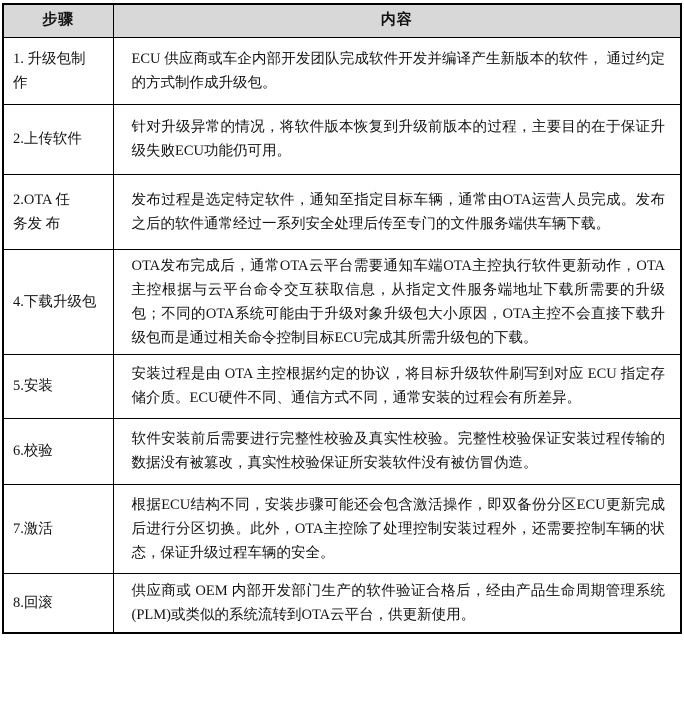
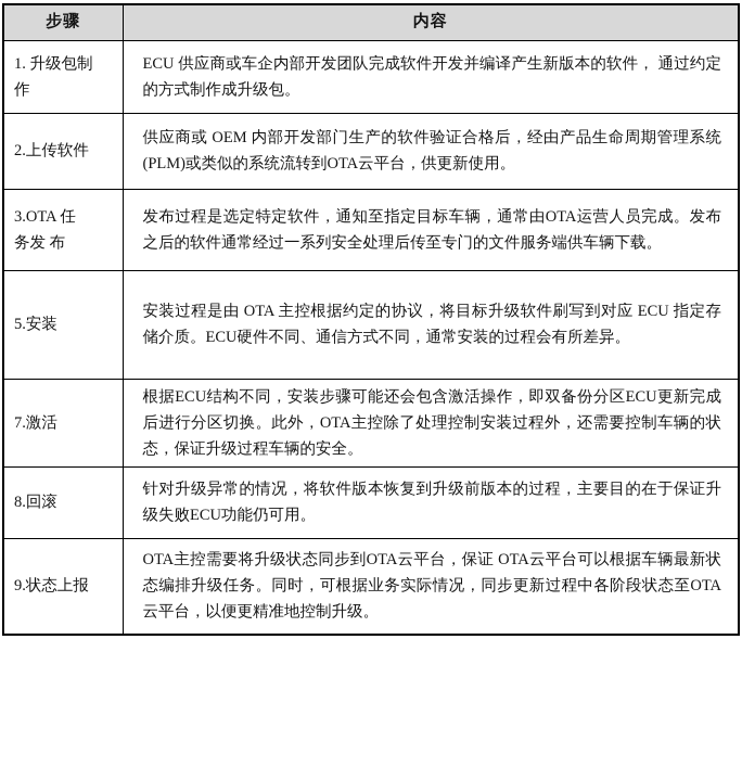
  步骤	内容
  1. 升级包制 作	ECU 供应商或车企内部开发团队完成软件开发并编译产生新版本的软件， 通过约定的方式制作成升级包。
- 2.上传软件	针对升级异常的情况，将软件版本恢复到升级前版本的过程，主要目的在于保证升级失败ECU功能仍可用。
+ 2.上传软件	供应商或 OEM 内部开发部门生产的软件验证合格后，经由产品生命周期管理系统(PLM)或类似的系统流转到OTA云平台，供更新使用。
- 2.OTA 任 务发 布	发布过程是选定特定软件，通知至指定目标车辆，通常由OTA运营人员完成。发布之后的软件通常经过一系列安全处理后传至专门的文件服务端供车辆下载。
+ 3.OTA 任 务发 布	发布过程是选定特定软件，通知至指定目标车辆，通常由OTA运营人员完成。发布之后的软件通常经过一系列安全处理后传至专门的文件服务端供车辆下载。
- 4.下载升级包	OTA发布完成后，通常OTA云平台需要通知车端OTA主控执行软件更新动作，OTA主控根据与云平台命令交互获取信息，从指定文件服务端地址下载所需要的升级包；不同的OTA系统可能由于升级对象升级包大小原因，OTA主控不会直接下载升级包而是通过相关命令控制目标ECU完成其所需升级包的下载。
  5.安装	安装过程是由 OTA 主控根据约定的协议，将目标升级软件刷写到对应 ECU 指定存储介质。ECU硬件不同、通信方式不同，通常安装的过程会有所差异。
- 6.校验	软件安装前后需要进行完整性校验及真实性校验。完整性校验保证安装过程传输的数据没有被篡改，真实性校验保证所安装软件没有被仿冒伪造。
  7.激活	根据ECU结构不同，安装步骤可能还会包含激活操作，即双备份分区ECU更新完成后进行分区切换。此外，OTA主控除了处理控制安装过程外，还需要控制车辆的状态，保证升级过程车辆的安全。
- 8.回滚	供应商或 OEM 内部开发部门生产的软件验证合格后，经由产品生命周期管理系统(PLM)或类似的系统流转到OTA云平台，供更新使用。
+ 8.回滚	针对升级异常的情况，将软件版本恢复到升级前版本的过程，主要目的在于保证升级失败ECU功能仍可用。
+ 9.状态上报	OTA主控需要将升级状态同步到OTA云平台，保证 OTA云平台可以根据车辆最新状态编排升级任务。同时，可根据业务实际情况，同步更新过程中各阶段状态至OTA云平台，以便更精准地控制升级。
